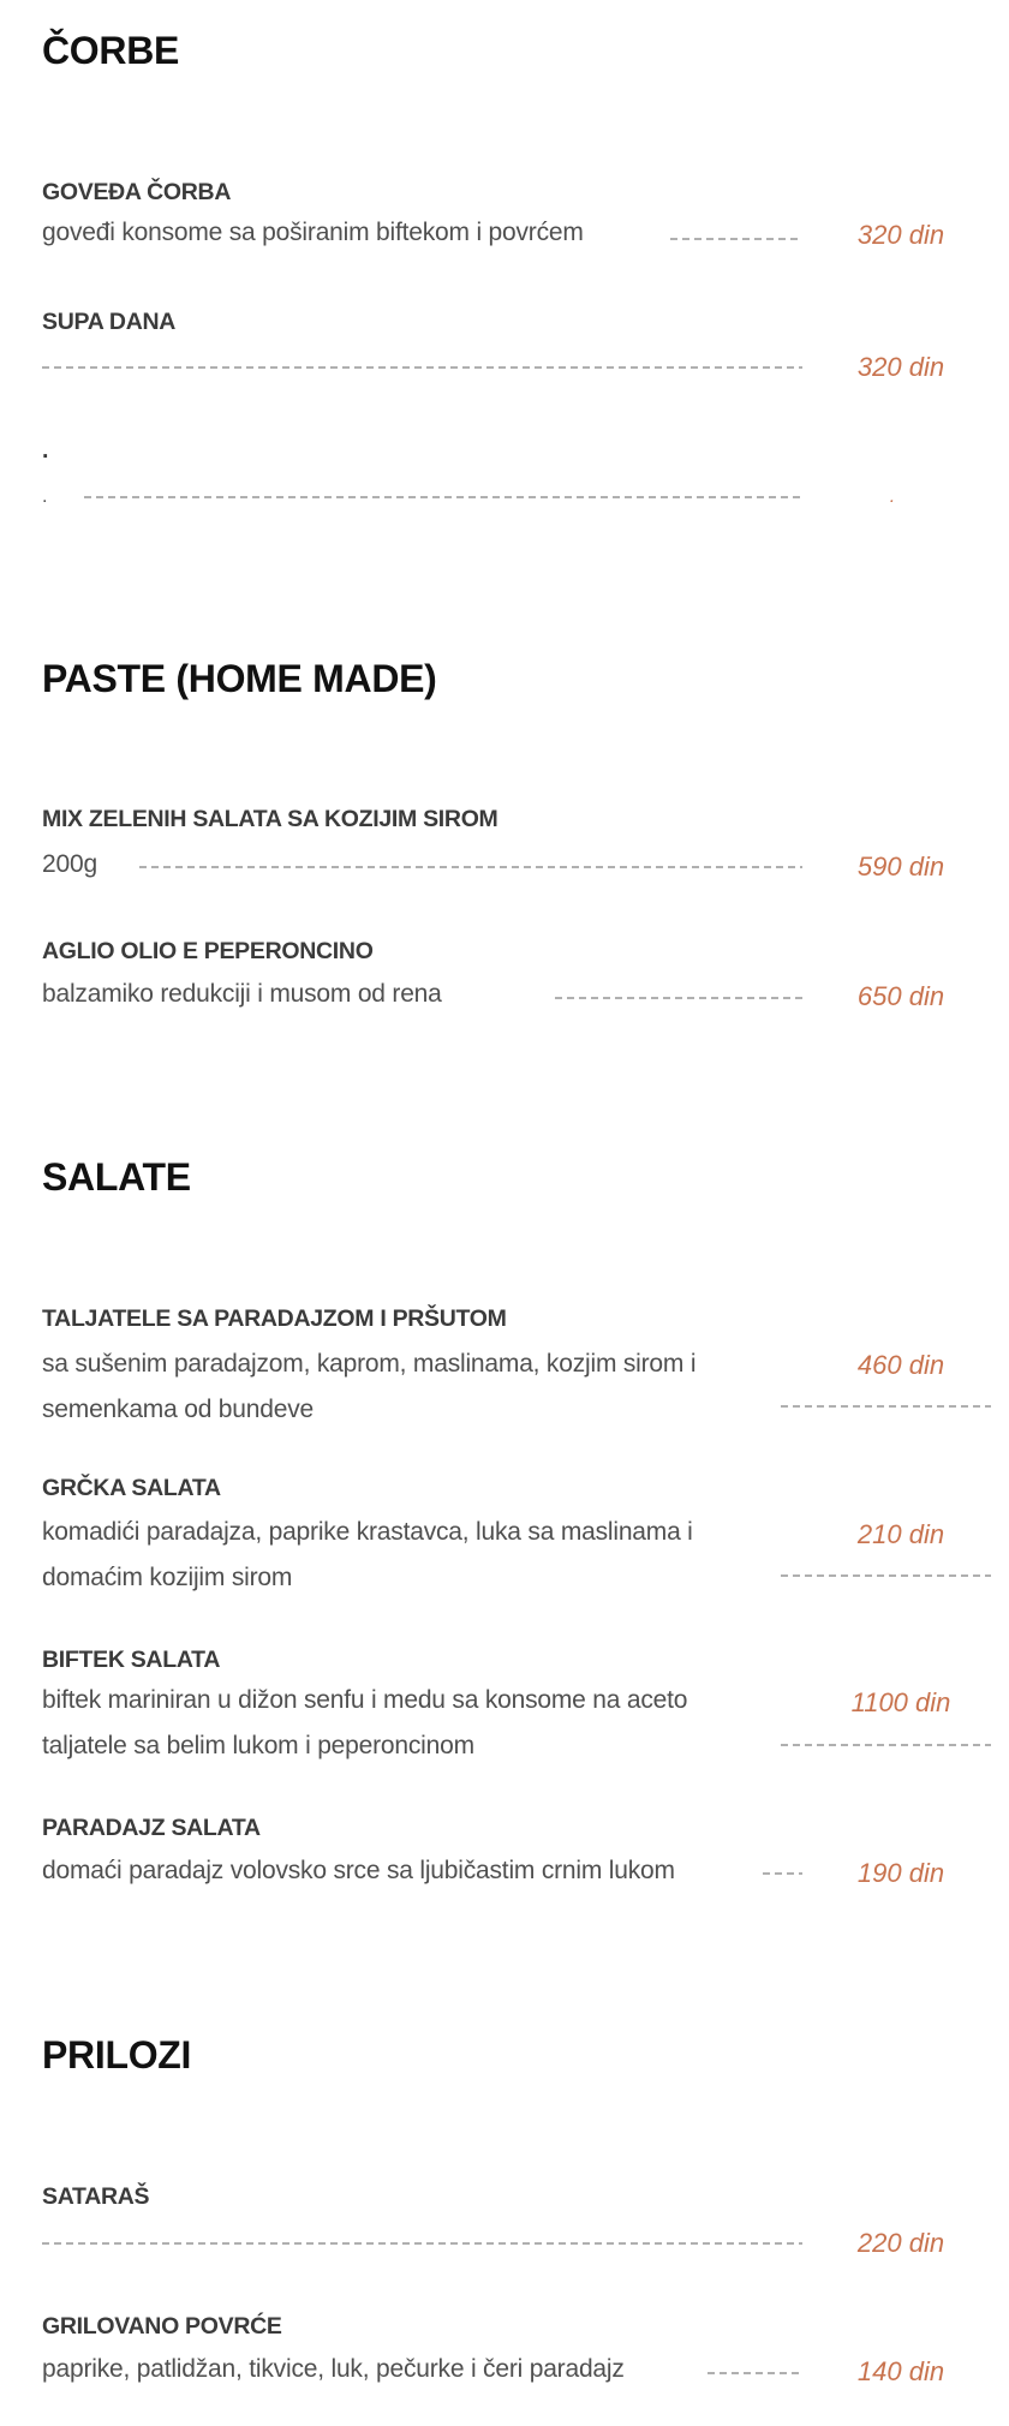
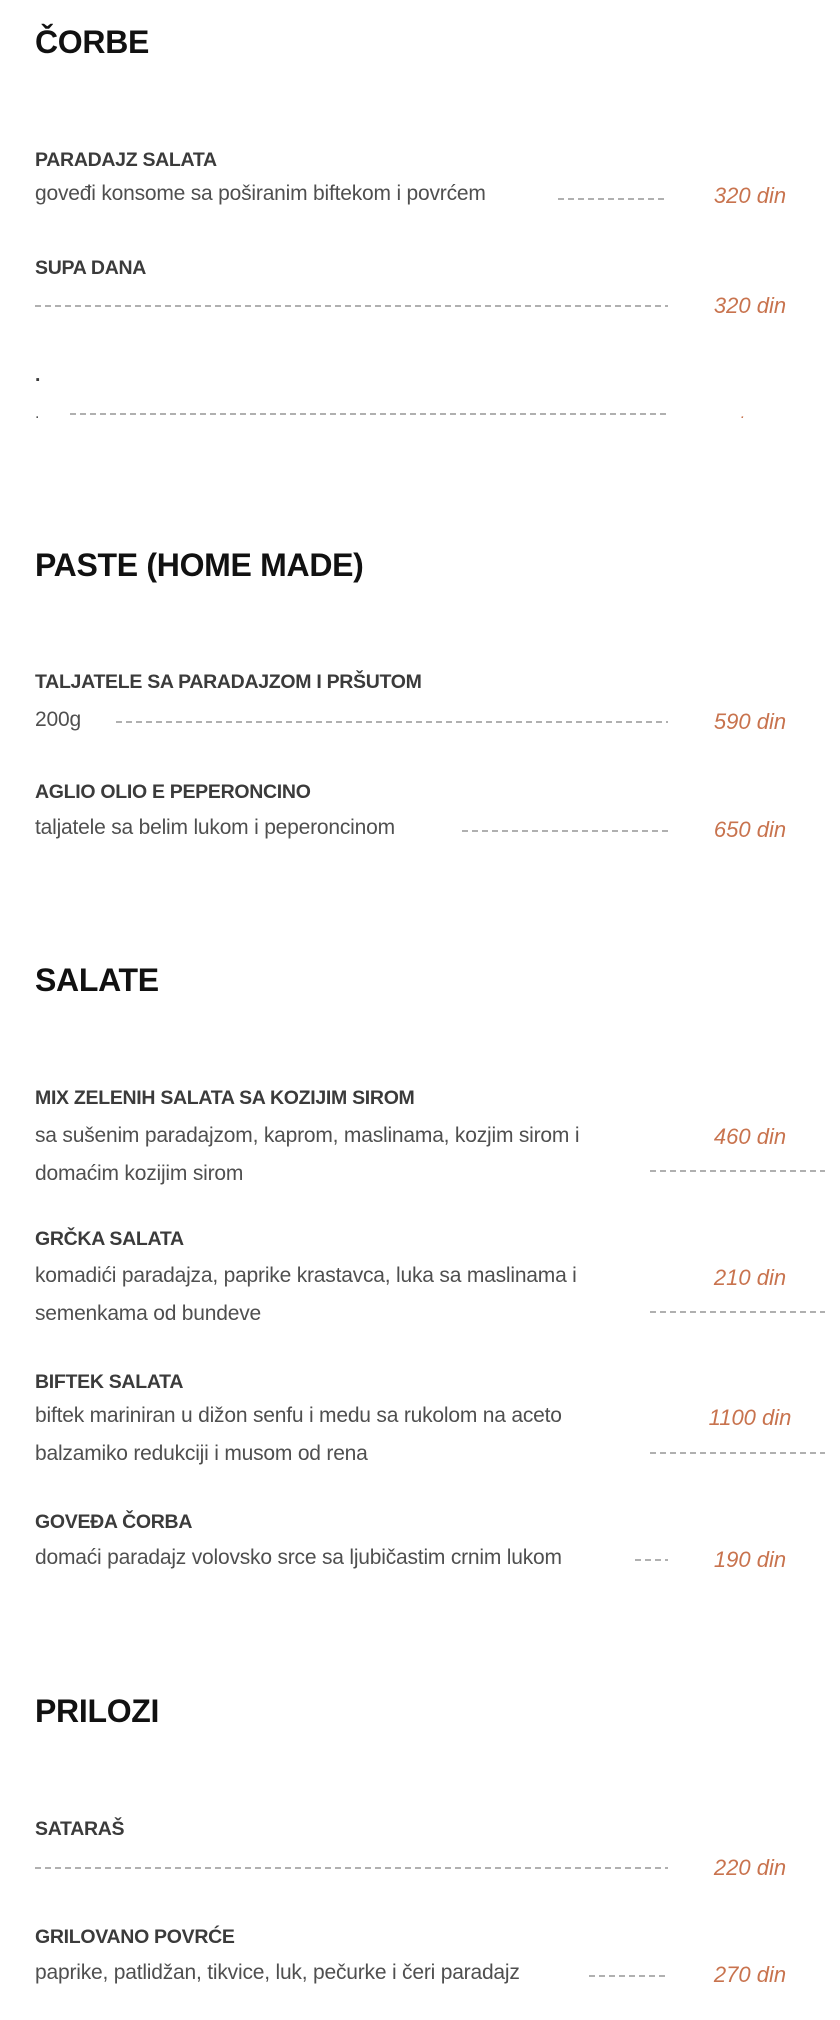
  ČORBE
- GOVEĐA ČORBA
+ PARADAJZ SALATA
  goveđi konsome sa poširanim biftekom i povrćem
  320 din
  SUPA DANA
  320 din
  .
  .
  .
  PASTE (HOME MADE)
- MIX ZELENIH SALATA SA KOZIJIM SIROM
+ TALJATELE SA PARADAJZOM I PRŠUTOM
  200g
  590 din
  AGLIO OLIO E PEPERONCINO
- balzamiko redukciji i musom od rena
+ taljatele sa belim lukom i peperoncinom
  650 din
  SALATE
- TALJATELE SA PARADAJZOM I PRŠUTOM
+ MIX ZELENIH SALATA SA KOZIJIM SIROM
  sa sušenim paradajzom, kaprom, maslinama, kozjim sirom i
- semenkama od bundeve
+ domaćim kozijim sirom
  460 din
  GRČKA SALATA
  komadići paradajza, paprike krastavca, luka sa maslinama i
- domaćim kozijim sirom
+ semenkama od bundeve
  210 din
  BIFTEK SALATA
- biftek mariniran u dižon senfu i medu sa konsome na aceto
+ biftek mariniran u dižon senfu i medu sa rukolom na aceto
- taljatele sa belim lukom i peperoncinom
+ balzamiko redukciji i musom od rena
  1100 din
- PARADAJZ SALATA
+ GOVEĐA ČORBA
  domaći paradajz volovsko srce sa ljubičastim crnim lukom
  190 din
  PRILOZI
  SATARAŠ
  220 din
  GRILOVANO POVRĆE
  paprike, patlidžan, tikvice, luk, pečurke i čeri paradajz
- 140 din
+ 270 din
